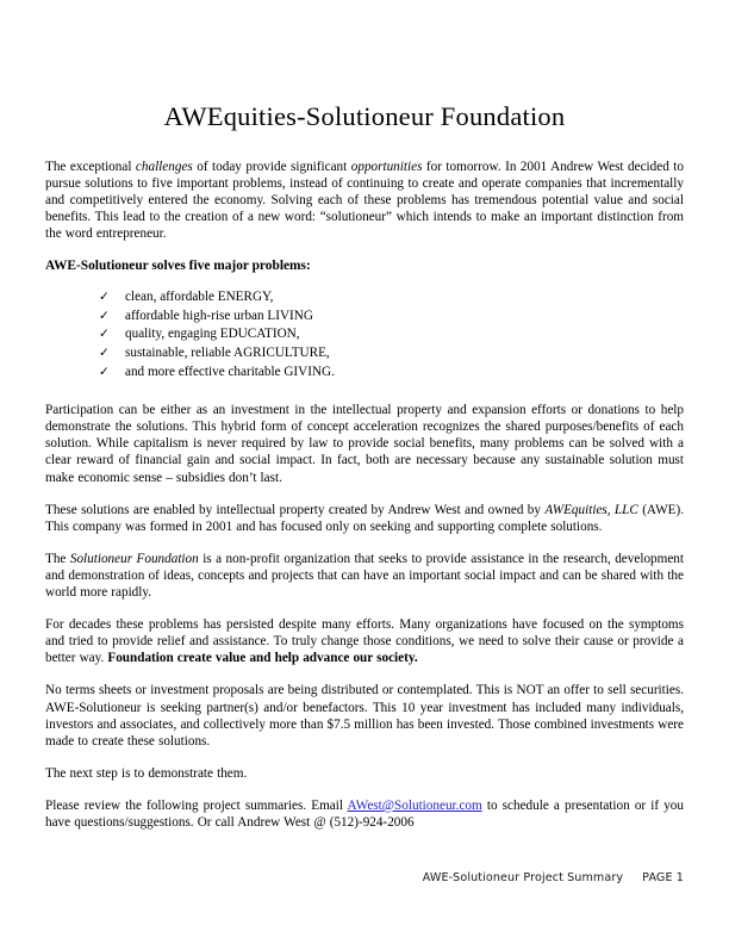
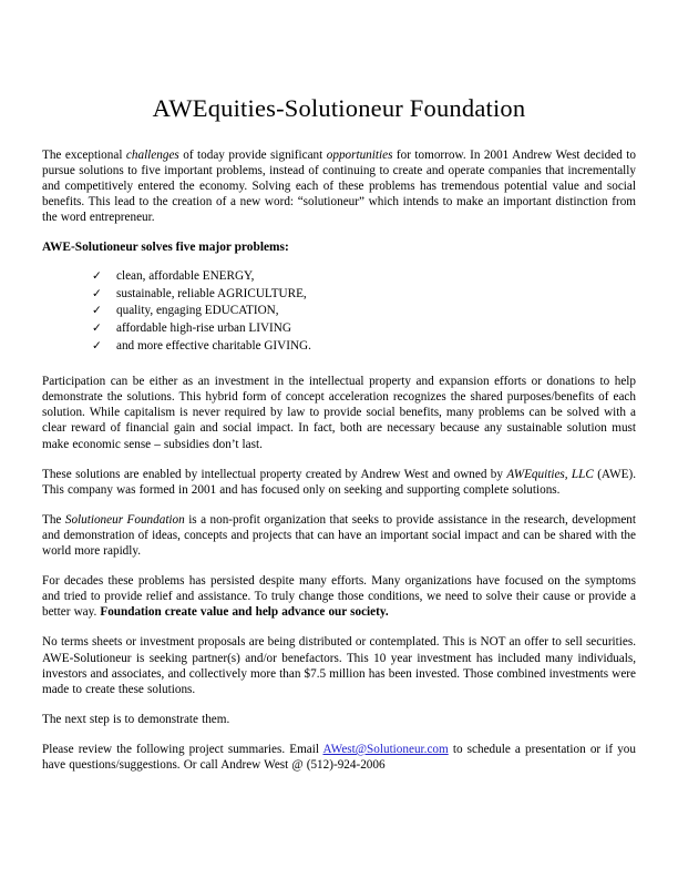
  AWEquities-Solutioneur Foundation
  The exceptional challenges of today provide significant opportunities for tomorrow. In 2001 Andrew West decided to pursue solutions to five important problems, instead of continuing to create and operate companies that incrementally and competitively entered the economy. Solving each of these problems has tremendous potential value and social benefits. This lead to the creation of a new word: “solutioneur” which intends to make an important distinction from the word entrepreneur.
  AWE-Solutioneur solves five major problems:
  ✓
  clean, affordable ENERGY,
  ✓
- affordable high-rise urban LIVING
+ sustainable, reliable AGRICULTURE,
  ✓
  quality, engaging EDUCATION,
  ✓
- sustainable, reliable AGRICULTURE,
+ affordable high-rise urban LIVING
  ✓
  and more effective charitable GIVING.
  Participation can be either as an investment in the intellectual property and expansion efforts or donations to help demonstrate the solutions. This hybrid form of concept acceleration recognizes the shared purposes/benefits of each solution. While capitalism is never required by law to provide social benefits, many problems can be solved with a clear reward of financial gain and social impact. In fact, both are necessary because any sustainable solution must make economic sense – subsidies don’t last.
  These solutions are enabled by intellectual property created by Andrew West and owned by AWEquities, LLC (AWE). This company was formed in 2001 and has focused only on seeking and supporting complete solutions.
  The Solutioneur Foundation is a non-profit organization that seeks to provide assistance in the research, development and demonstration of ideas, concepts and projects that can have an important social impact and can be shared with the world more rapidly.
  For decades these problems has persisted despite many efforts. Many organizations have focused on the symptoms and tried to provide relief and assistance. To truly change those conditions, we need to solve their cause or provide a better way. Foundation create value and help advance our society.
  No terms sheets or investment proposals are being distributed or contemplated. This is NOT an offer to sell securities. AWE-Solutioneur is seeking partner(s) and/or benefactors. This 10 year investment has included many individuals, investors and associates, and collectively more than $7.5 million has been invested. Those combined investments were made to create these solutions.
  The next step is to demonstrate them.
  Please review the following project summaries. Email AWest@Solutioneur.com to schedule a presentation or if you have questions/suggestions. Or call Andrew West @ (512)-924-2006
- AWE-Solutioneur Project Summary PAGE 1
